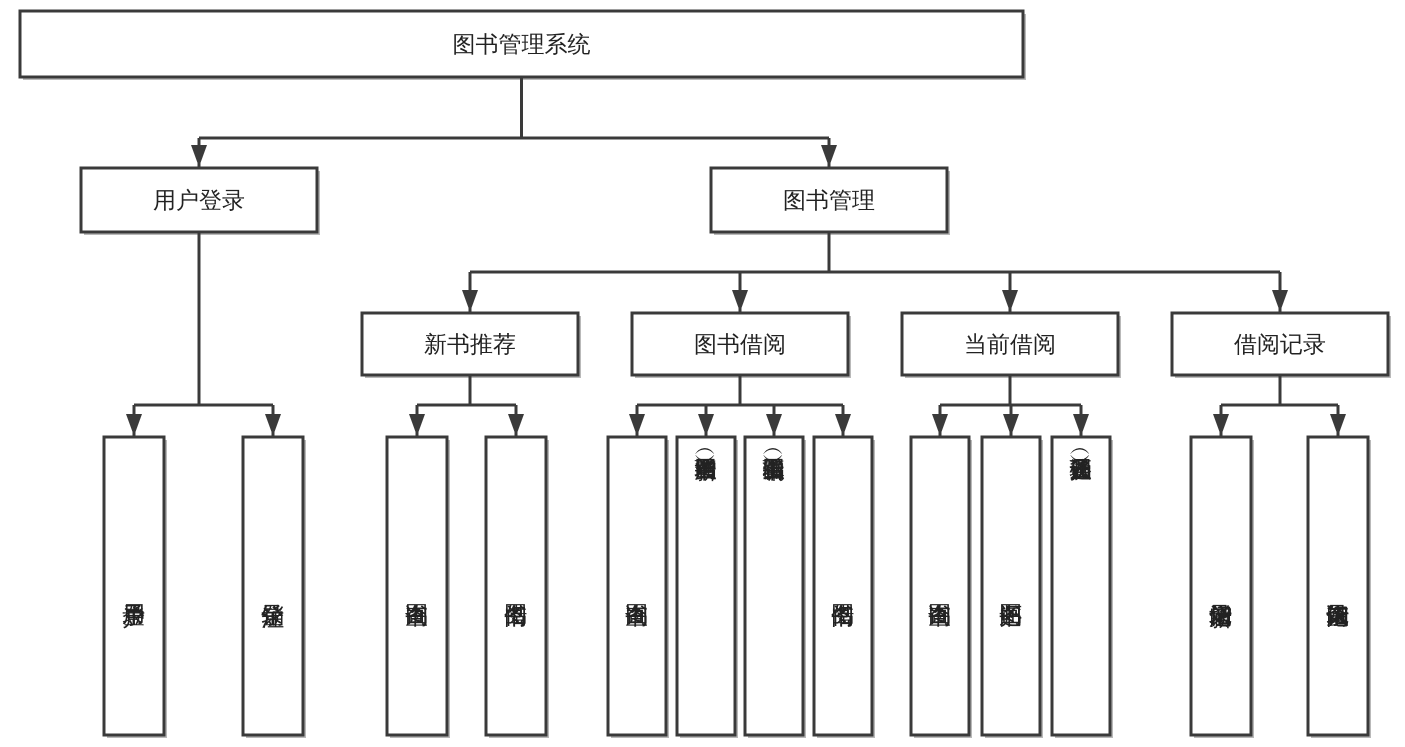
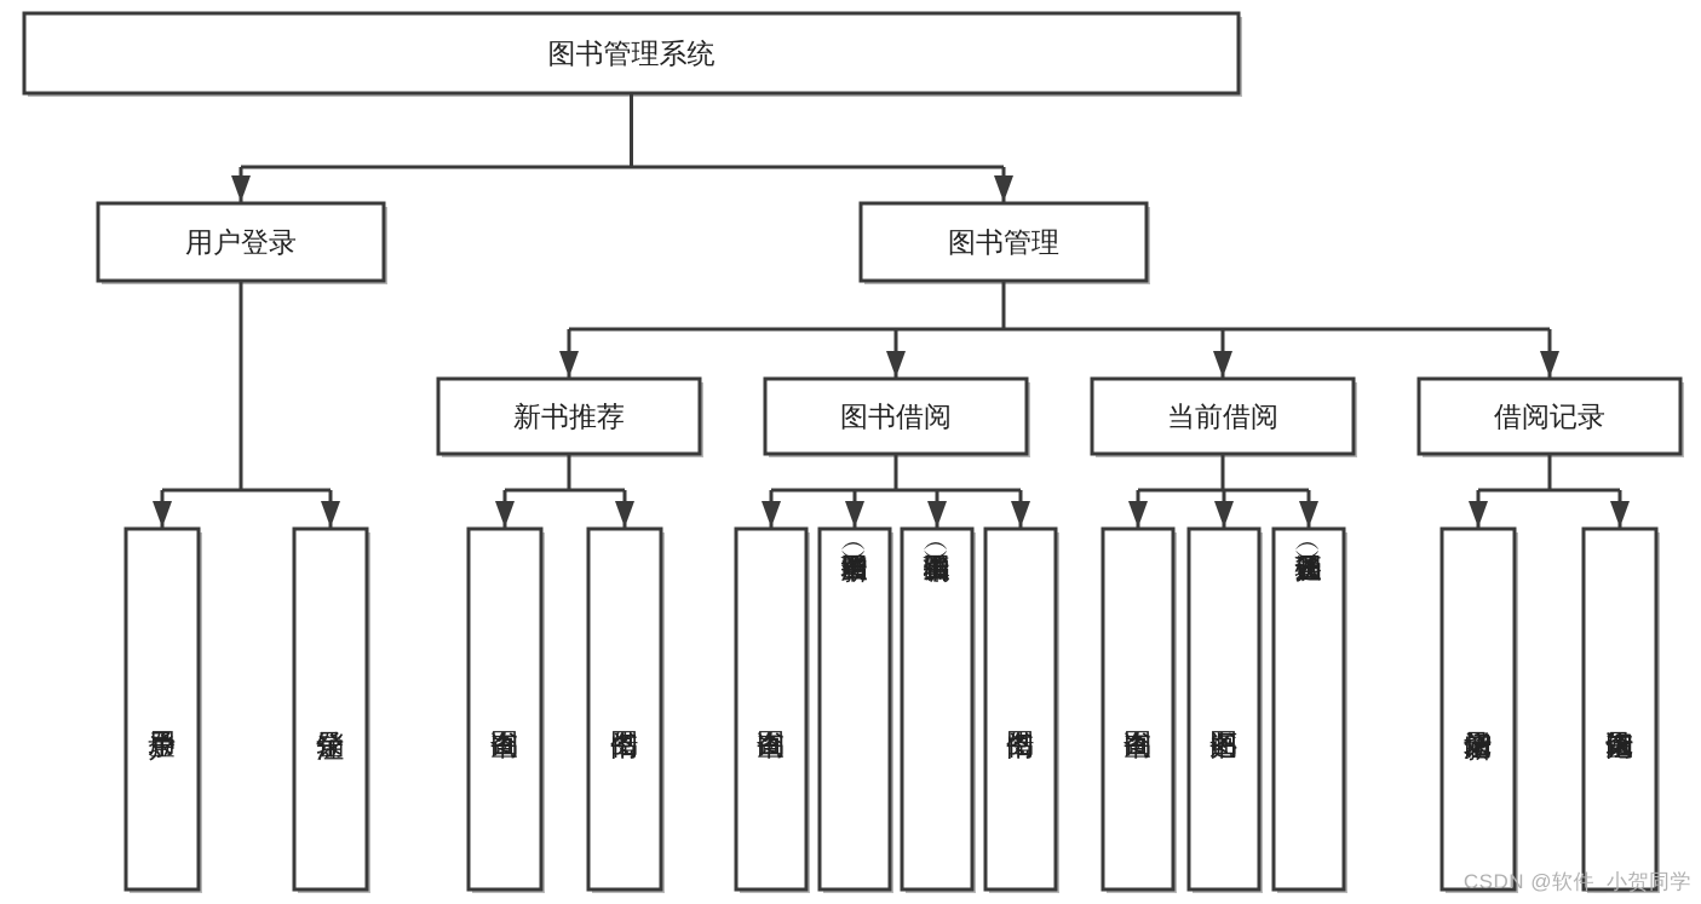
  图书管理系统
  用户登录
  图书管理
  新书推荐
  图书借阅
  当前借阅
  借阅记录
+ CSDN @软件_小贺同学
